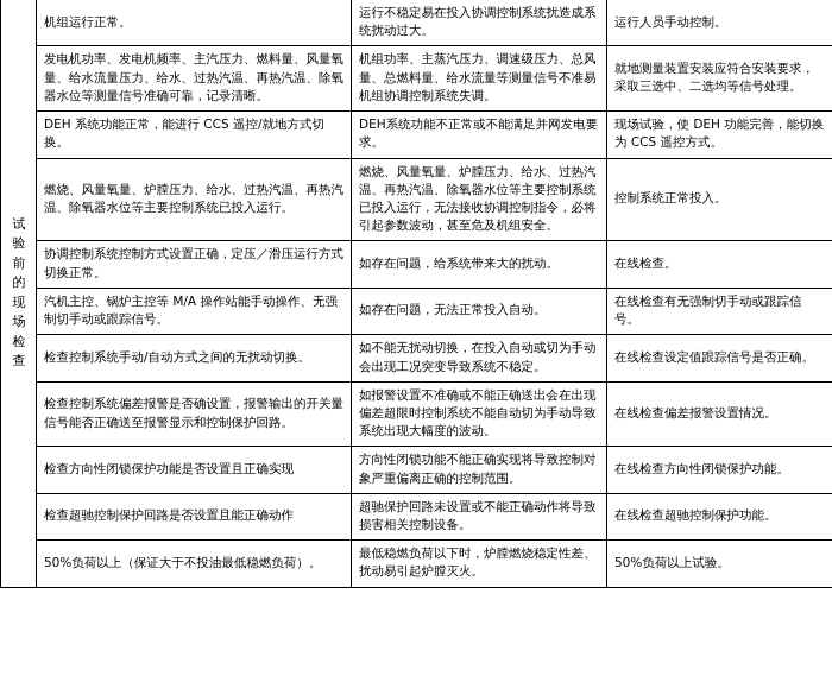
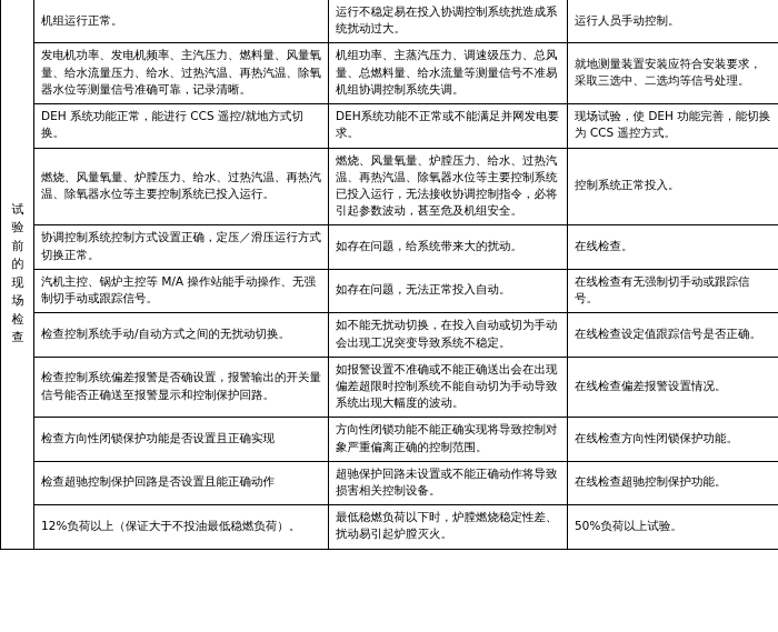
  试验前的现场检查	机组运行正常。	运行不稳定易在投入协调控制系统扰造成系统扰动过大。	运行人员手动控制。
  发电机功率、发电机频率、主汽压力、燃料量、风量氧量、给水流量压力、给水、过热汽温、再热汽温、除氧器水位等测量信号准确可靠，记录清晰。	机组功率、主蒸汽压力、调速级压力、总风量、总燃料量、给水流量等测量信号不准易机组协调控制系统失调。	就地测量装置安装应符合安装要求，采取三选中、二选均等信号处理。
  DEH 系统功能正常，能进行 CCS 遥控/就地方式切换。	DEH系统功能不正常或不能满足并网发电要求。	现场试验，使 DEH 功能完善，能切换为 CCS 遥控方式。
  燃烧、风量氧量、炉膛压力、给水、过热汽温、再热汽温、除氧器水位等主要控制系统已投入运行。	燃烧、风量氧量、炉膛压力、给水、过热汽温、再热汽温、除氧器水位等主要控制系统已投入运行，无法接收协调控制指令，必将引起参数波动，甚至危及机组安全。	控制系统正常投入。
  协调控制系统控制方式设置正确，定压／滑压运行方式切换正常。	如存在问题，给系统带来大的扰动。	在线检查。
  汽机主控、锅炉主控等 M/A 操作站能手动操作、无强制切手动或跟踪信号。	如存在问题，无法正常投入自动。	在线检查有无强制切手动或跟踪信号。
  检查控制系统手动/自动方式之间的无扰动切换。	如不能无扰动切换，在投入自动或切为手动会出现工况突变导致系统不稳定。	在线检查设定值跟踪信号是否正确。
  检查控制系统偏差报警是否确设置，报警输出的开关量信号能否正确送至报警显示和控制保护回路。	如报警设置不准确或不能正确送出会在出现偏差超限时控制系统不能自动切为手动导致系统出现大幅度的波动。	在线检查偏差报警设置情况。
  检查方向性闭锁保护功能是否设置且正确实现	方向性闭锁功能不能正确实现将导致控制对象严重偏离正确的控制范围。	在线检查方向性闭锁保护功能。
  检查超驰控制保护回路是否设置且能正确动作	超驰保护回路未设置或不能正确动作将导致损害相关控制设备。	在线检查超驰控制保护功能。
- 50%负荷以上（保证大于不投油最低稳燃负荷）。	最低稳燃负荷以下时，炉膛燃烧稳定性差、扰动易引起炉膛灭火。	50%负荷以上试验。
+ 12%负荷以上（保证大于不投油最低稳燃负荷）。	最低稳燃负荷以下时，炉膛燃烧稳定性差、扰动易引起炉膛灭火。	50%负荷以上试验。
